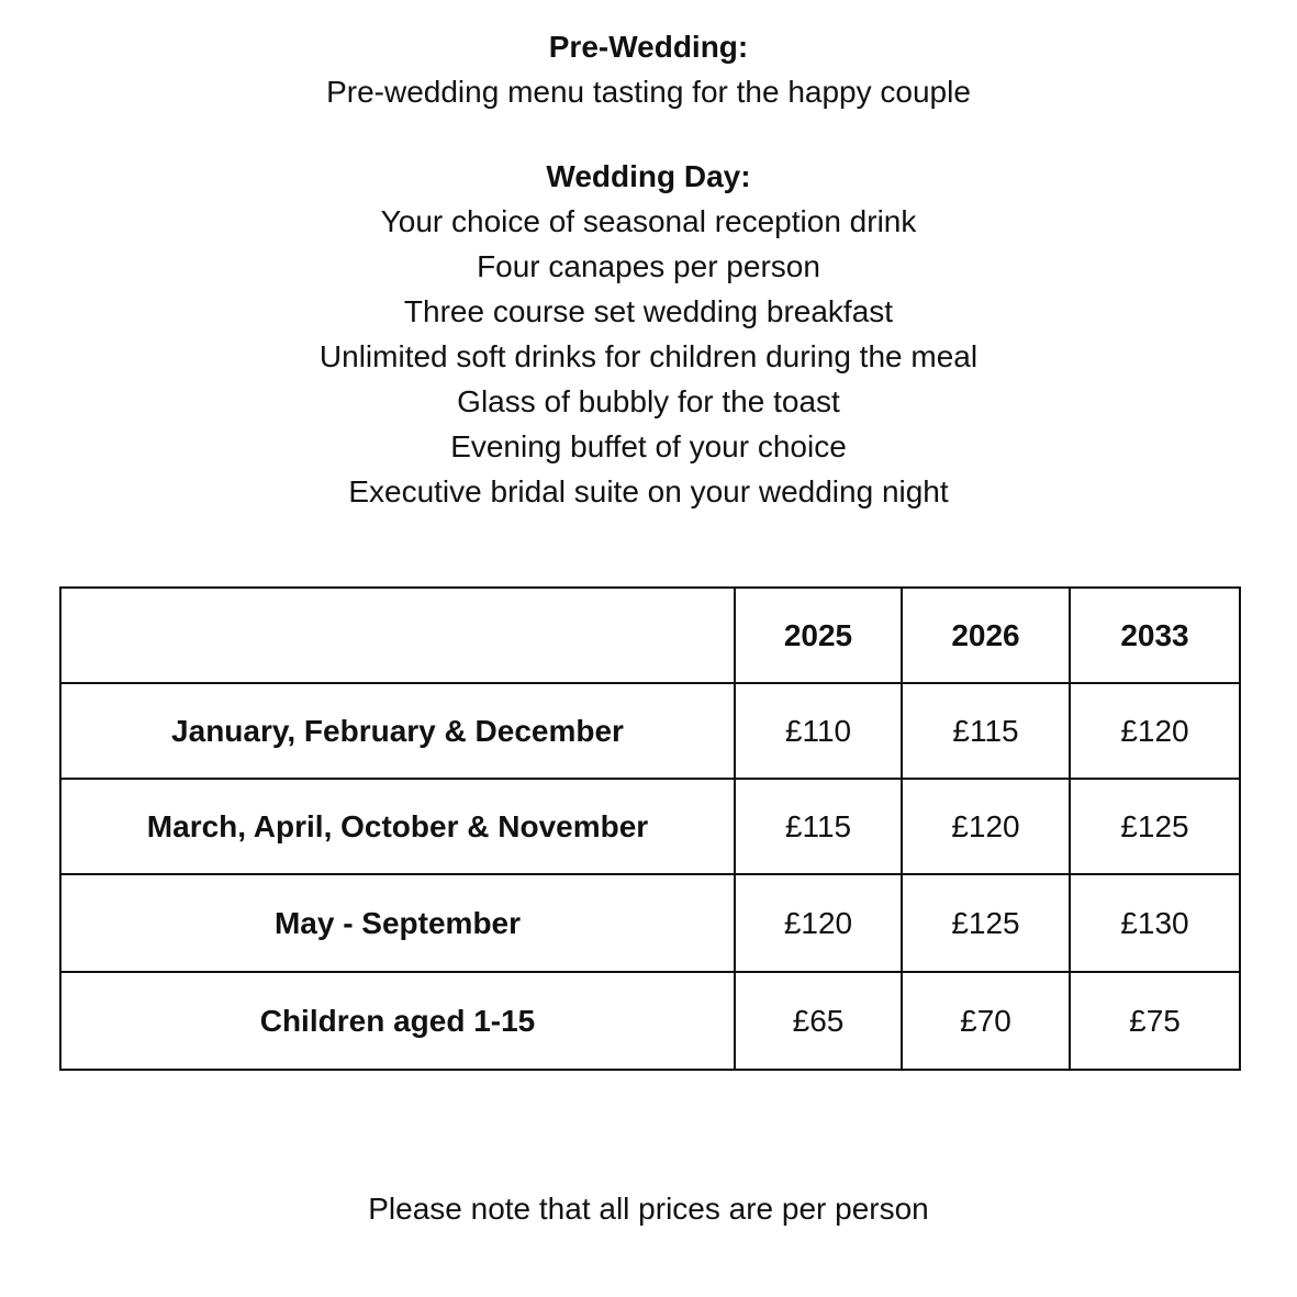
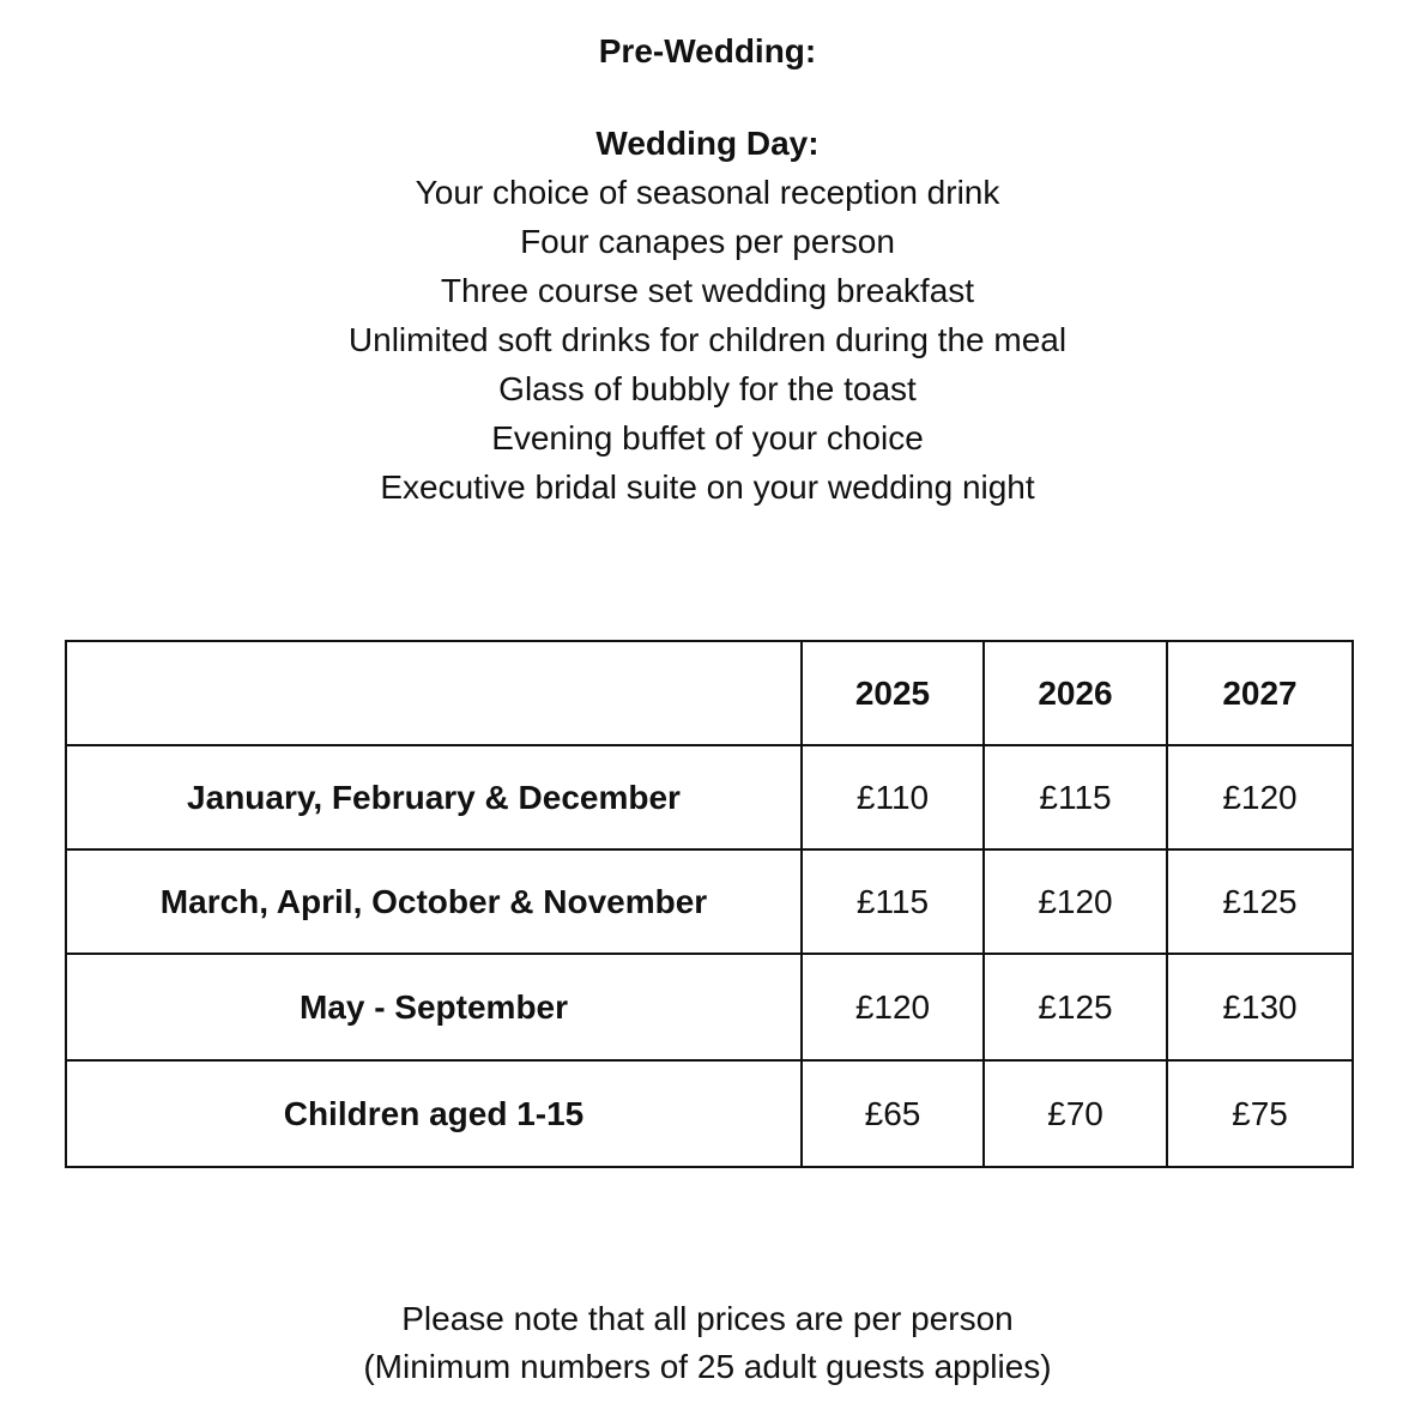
  Pre-Wedding:
- Pre-wedding menu tasting for the happy couple
  Wedding Day:
  Your choice of seasonal reception drink
  Four canapes per person
  Three course set wedding breakfast
  Unlimited soft drinks for children during the meal
  Glass of bubbly for the toast
  Evening buffet of your choice
  Executive bridal suite on your wedding night
- 	2025	2026	2033
+ 	2025	2026	2027
  January, February & December	£110	£115	£120
  March, April, October & November	£115	£120	£125
  May - September	£120	£125	£130
  Children aged 1-15	£65	£70	£75
  Please note that all prices are per person
+ (Minimum numbers of 25 adult guests applies)
